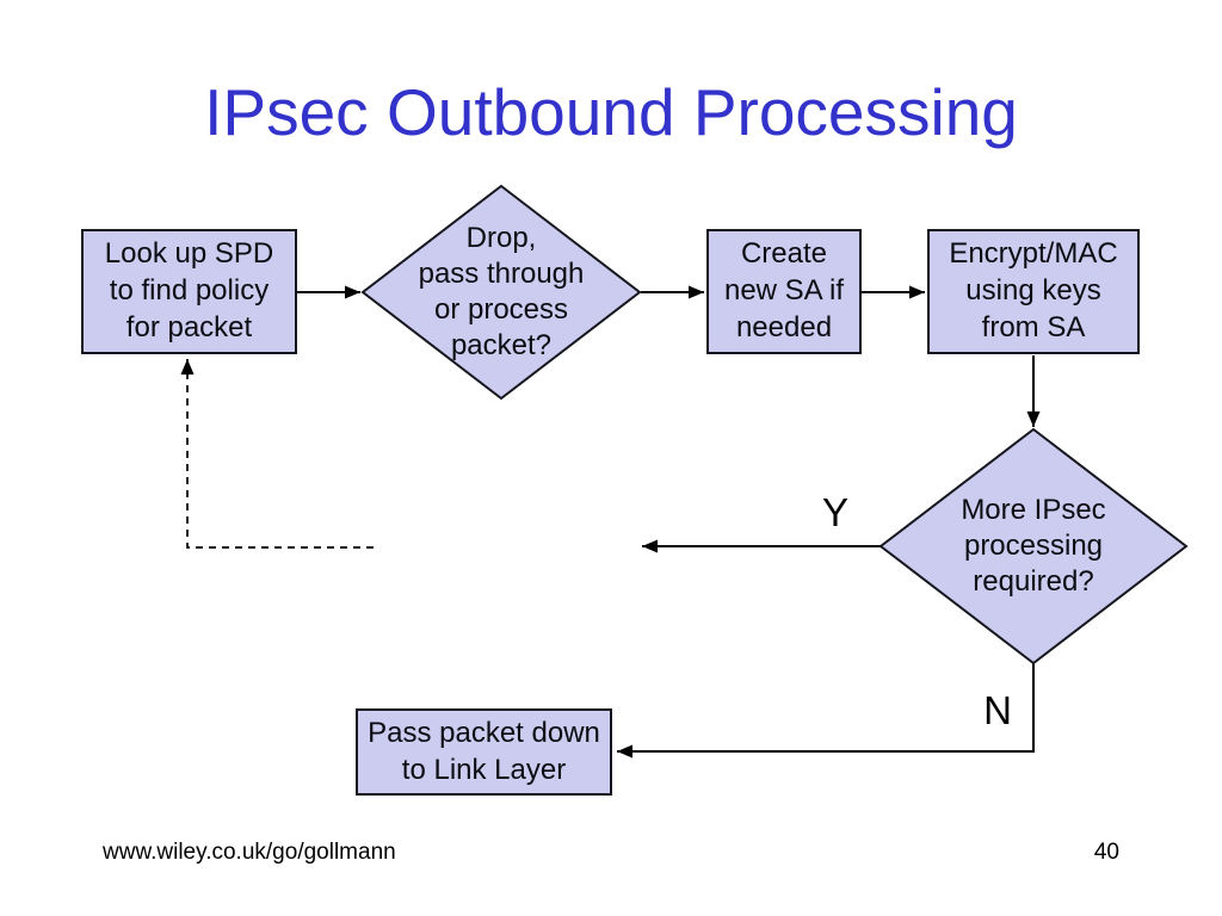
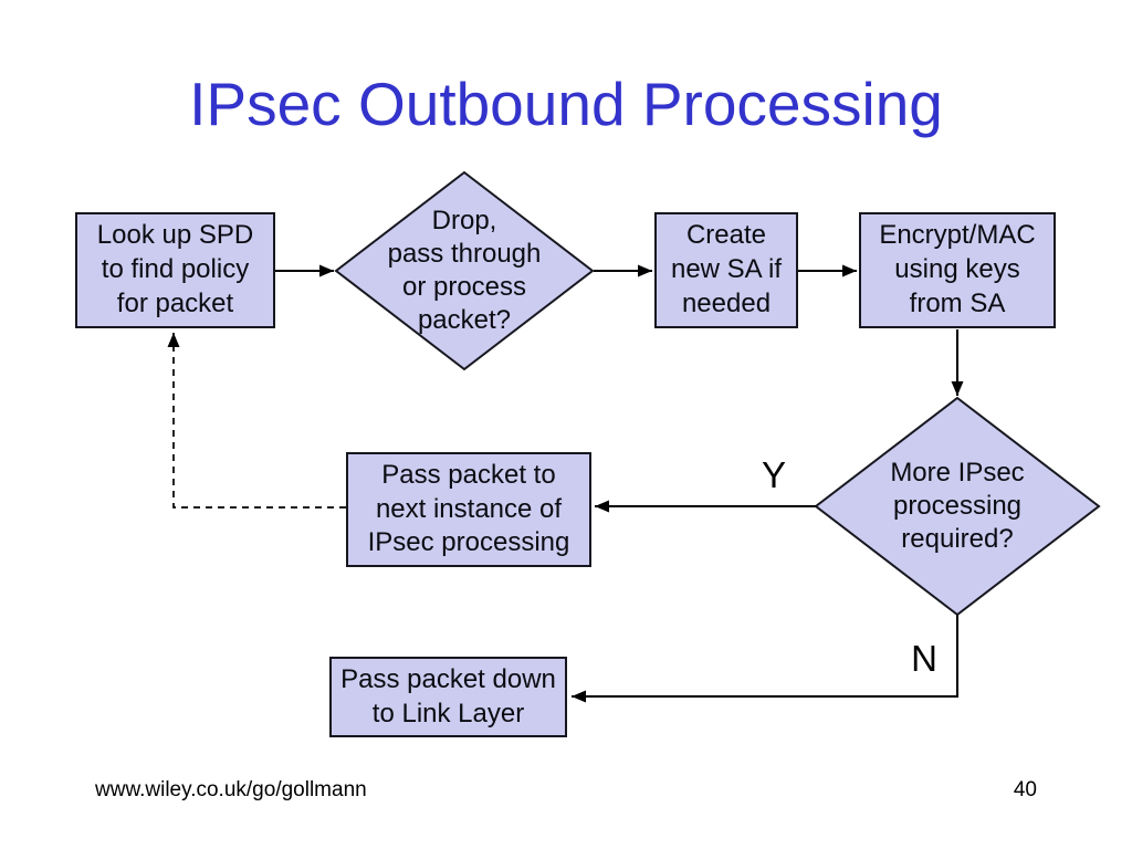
  IPsec Outbound Processing
  Look up SPD
  to find policy
  for packet
  Create
  new SA if
  needed
  Encrypt/MAC
  using keys
  from SA
+ Pass packet to
+ next instance of
+ IPsec processing
  Pass packet down
  to Link Layer
  Drop,
  pass through
  or process
  packet?
  More IPsec
  processing
  required?
  Y
  N
  www.wiley.co.uk/go/gollmann
  40
